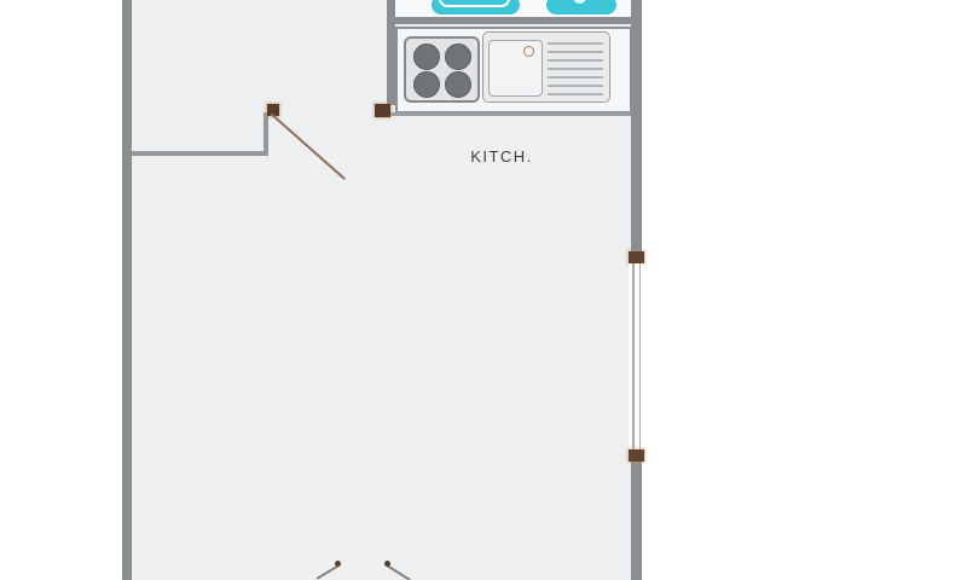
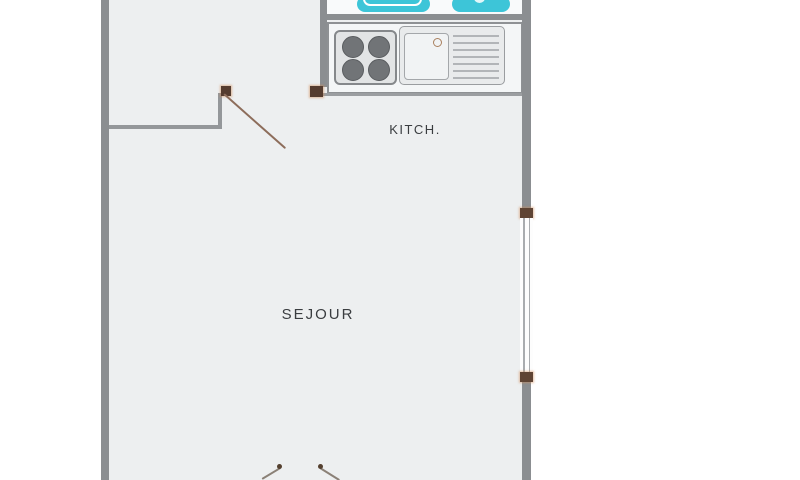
  KITCH.
+ SEJOUR
